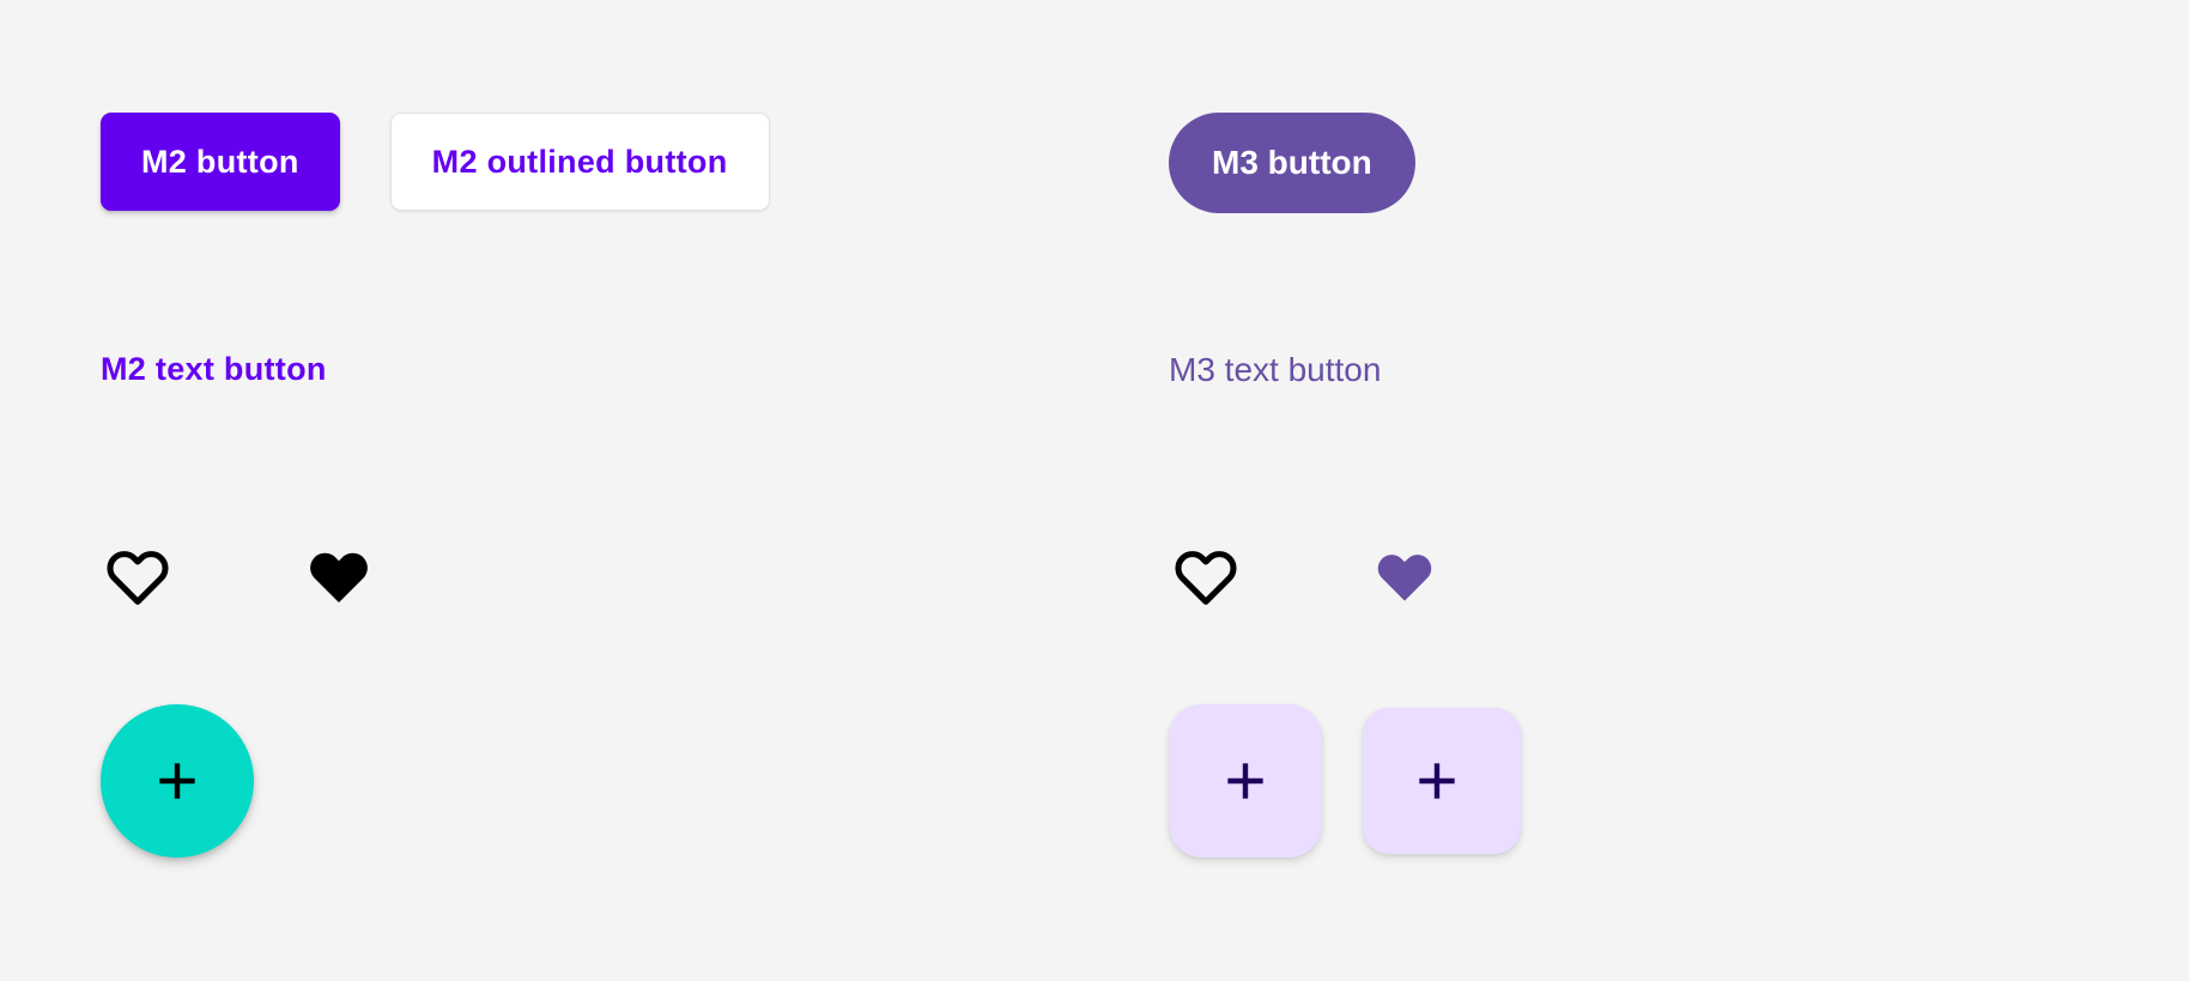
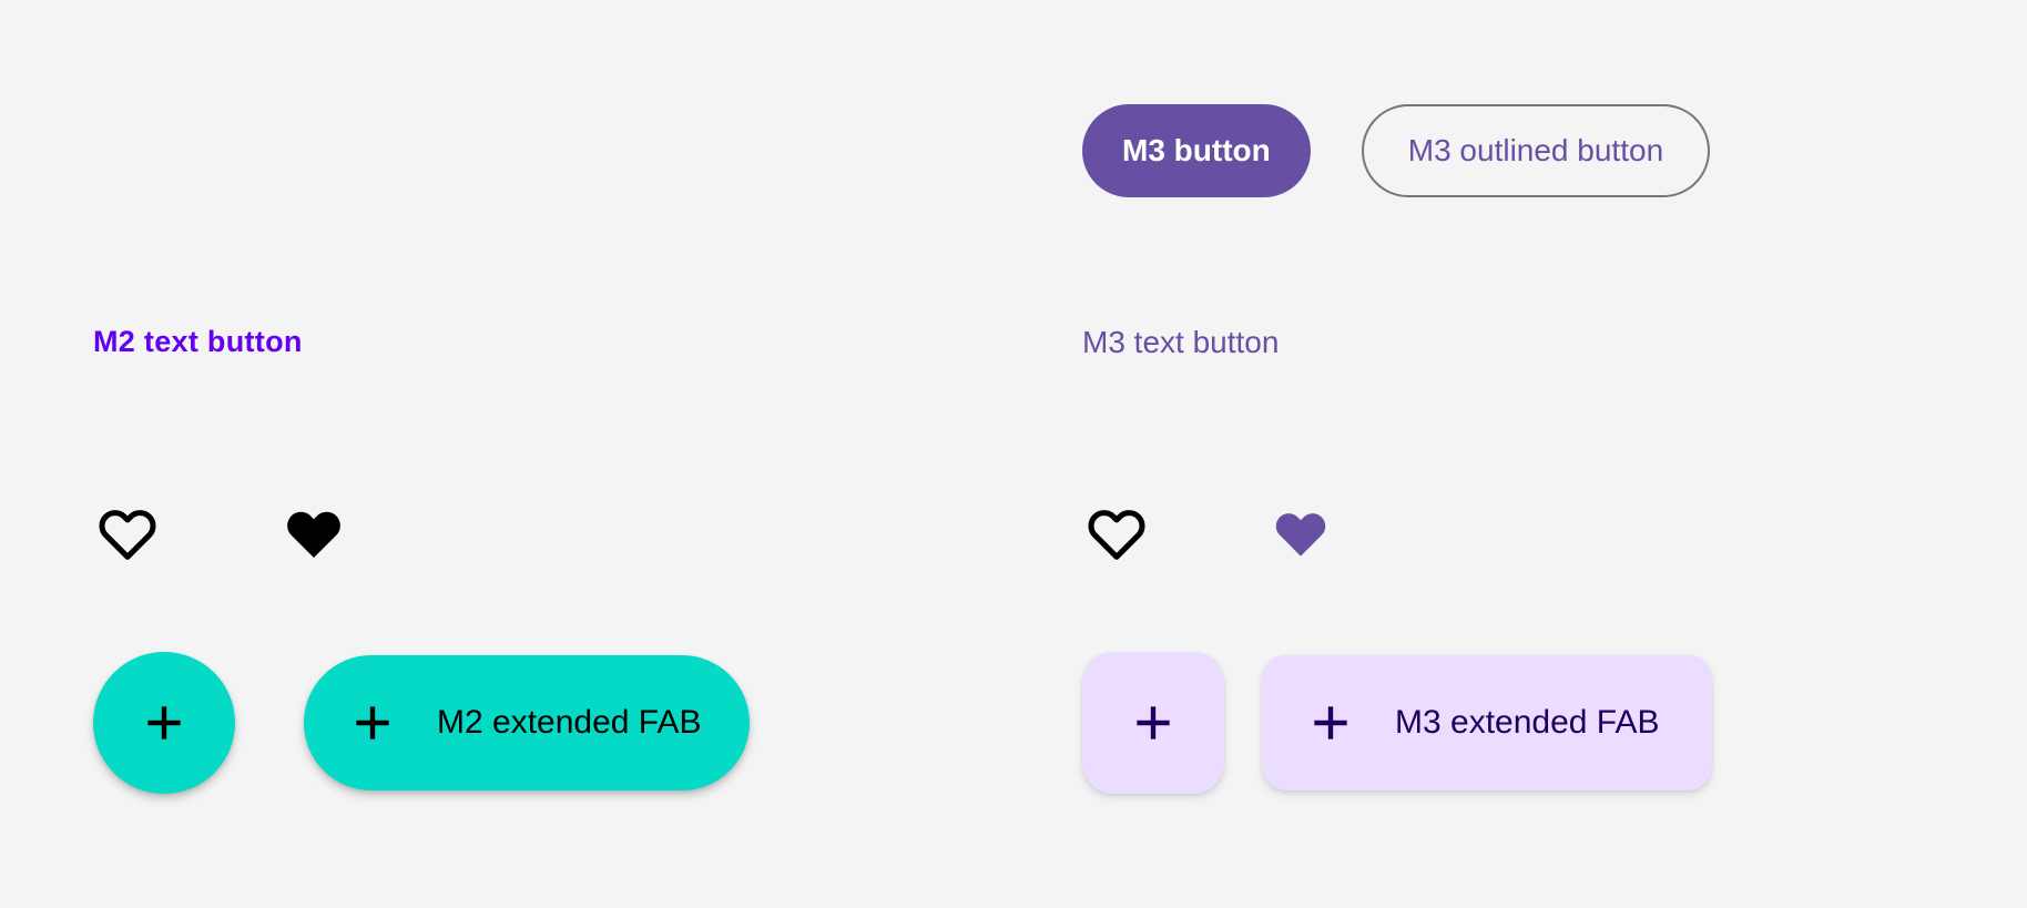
- M2 button
- M2 outlined button
  M2 text button
+ M2 extended FAB
  M3 button
+ M3 outlined button
  M3 text button
+ M3 extended FAB
